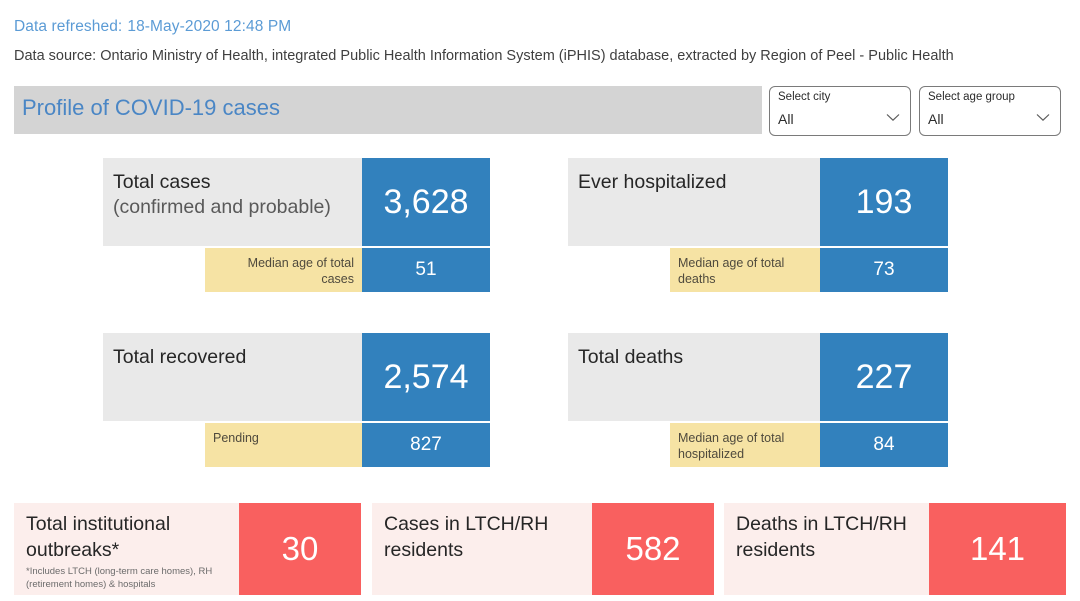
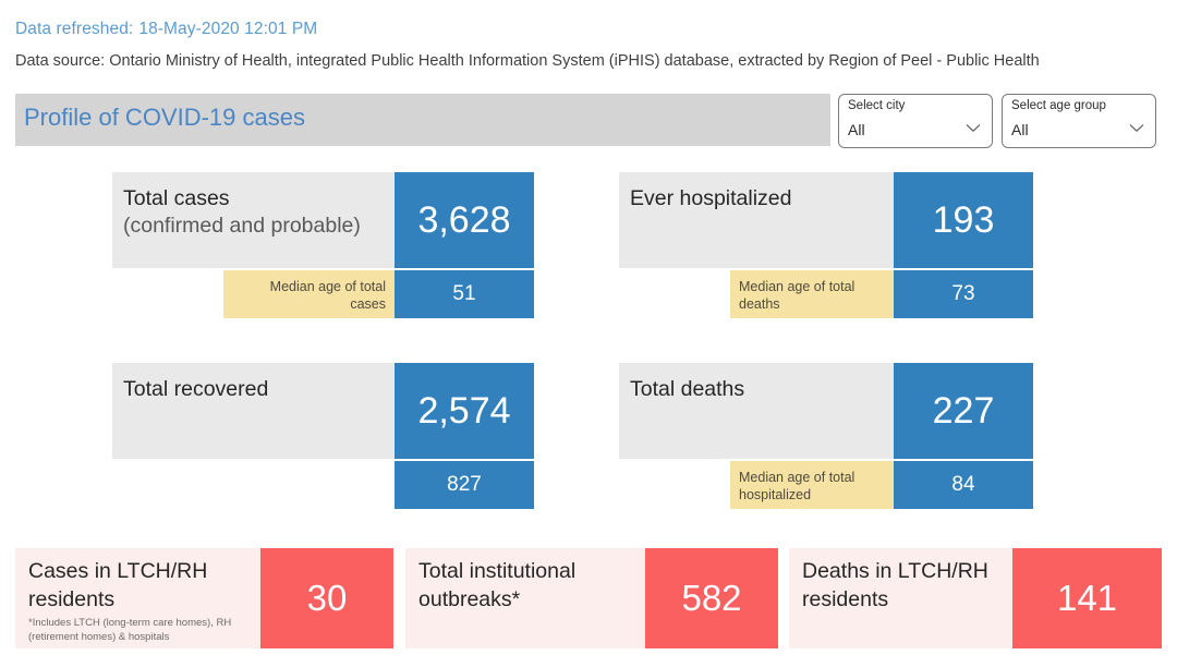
- Data refreshed: 18-May-2020 12:48 PM
+ Data refreshed: 18-May-2020 12:01 PM
  Data source: Ontario Ministry of Health, integrated Public Health Information System (iPHIS) database, extracted by Region of Peel - Public Health
  Profile of COVID-19 cases
  Select city
  All
  Select age group
  All
  Total cases
  (confirmed and probable)
  3,628
  Median age of total cases
  51
  Ever hospitalized
  193
  Median age of total deaths
  73
  Total recovered
  2,574
- Pending
  827
  Total deaths
  227
  Median age of total hospitalized
  84
- Total institutional outbreaks*
+ Cases in LTCH/RH residents
  *Includes LTCH (long-term care homes), RH (retirement homes) & hospitals
  30
- Cases in LTCH/RH residents
+ Total institutional outbreaks*
  582
  Deaths in LTCH/RH residents
  141
